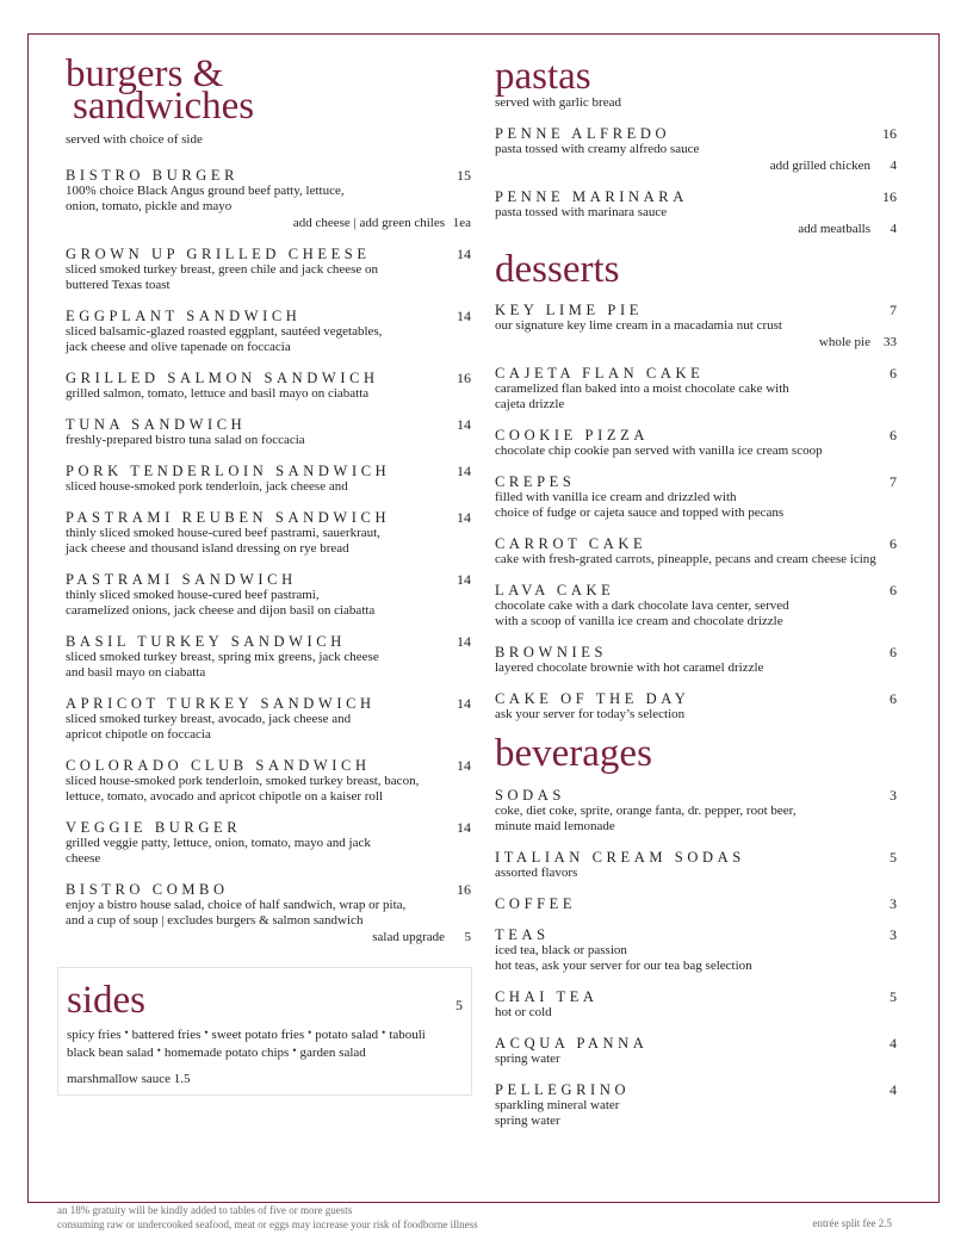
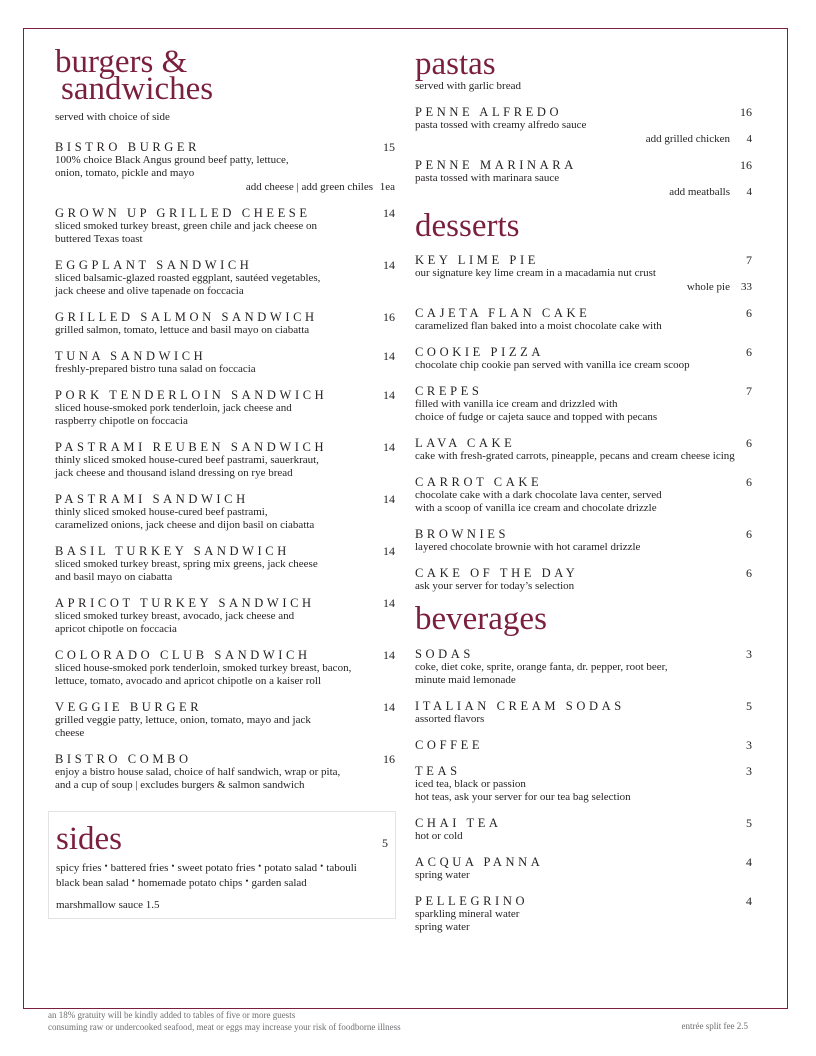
  burgers &
  sandwiches
  served with choice of side
  BISTRO BURGER
  15
  100% choice Black Angus ground beef patty, lettuce,
  onion, tomato, pickle and mayo
  add cheese | add green chiles 1ea
  GROWN UP GRILLED CHEESE
  14
  sliced smoked turkey breast, green chile and jack cheese on
  buttered Texas toast
  EGGPLANT SANDWICH
  14
  sliced balsamic-glazed roasted eggplant, sautéed vegetables,
  jack cheese and olive tapenade on foccacia
  GRILLED SALMON SANDWICH
  16
  grilled salmon, tomato, lettuce and basil mayo on ciabatta
  TUNA SANDWICH
  14
  freshly-prepared bistro tuna salad on foccacia
  PORK TENDERLOIN SANDWICH
  14
  sliced house-smoked pork tenderloin, jack cheese and
+ raspberry chipotle on foccacia
  PASTRAMI REUBEN SANDWICH
  14
  thinly sliced smoked house-cured beef pastrami, sauerkraut,
  jack cheese and thousand island dressing on rye bread
  PASTRAMI SANDWICH
  14
  thinly sliced smoked house-cured beef pastrami,
  caramelized onions, jack cheese and dijon basil on ciabatta
  BASIL TURKEY SANDWICH
  14
  sliced smoked turkey breast, spring mix greens, jack cheese
  and basil mayo on ciabatta
  APRICOT TURKEY SANDWICH
  14
  sliced smoked turkey breast, avocado, jack cheese and
  apricot chipotle on foccacia
  COLORADO CLUB SANDWICH
  14
  sliced house-smoked pork tenderloin, smoked turkey breast, bacon,
  lettuce, tomato, avocado and apricot chipotle on a kaiser roll
  VEGGIE BURGER
  14
  grilled veggie patty, lettuce, onion, tomato, mayo and jack
  cheese
  BISTRO COMBO
  16
  enjoy a bistro house salad, choice of half sandwich, wrap or pita,
  and a cup of soup | excludes burgers & salmon sandwich
- salad upgrade 5
  sides
  5
  spicy fries • battered fries • sweet potato fries • potato salad • tabouli
  black bean salad • homemade potato chips • garden salad
  marshmallow sauce 1.5
  pastas
  served with garlic bread
  PENNE ALFREDO
  16
  pasta tossed with creamy alfredo sauce
  add grilled chicken 4
  PENNE MARINARA
  16
  pasta tossed with marinara sauce
  add meatballs 4
  desserts
  KEY LIME PIE
  7
  our signature key lime cream in a macadamia nut crust
  whole pie 33
  CAJETA FLAN CAKE
  6
  caramelized flan baked into a moist chocolate cake with
- cajeta drizzle
  COOKIE PIZZA
  6
  chocolate chip cookie pan served with vanilla ice cream scoop
  CREPES
  7
  filled with vanilla ice cream and drizzled with
  choice of fudge or cajeta sauce and topped with pecans
- CARROT CAKE
+ LAVA CAKE
  6
  cake with fresh-grated carrots, pineapple, pecans and cream cheese icing
- LAVA CAKE
+ CARROT CAKE
  6
  chocolate cake with a dark chocolate lava center, served
  with a scoop of vanilla ice cream and chocolate drizzle
  BROWNIES
  6
  layered chocolate brownie with hot caramel drizzle
  CAKE OF THE DAY
  6
  ask your server for today’s selection
  beverages
  SODAS
  3
  coke, diet coke, sprite, orange fanta, dr. pepper, root beer,
  minute maid lemonade
  ITALIAN CREAM SODAS
  5
  assorted flavors
  COFFEE
  3
  TEAS
  3
  iced tea, black or passion
  hot teas, ask your server for our tea bag selection
  CHAI TEA
  5
  hot or cold
  ACQUA PANNA
  4
  spring water
  PELLEGRINO
  4
  sparkling mineral water
  spring water
  an 18% gratuity will be kindly added to tables of five or more guests
  consuming raw or undercooked seafood, meat or eggs may increase your risk of foodborne illness
  entrée split fee 2.5
